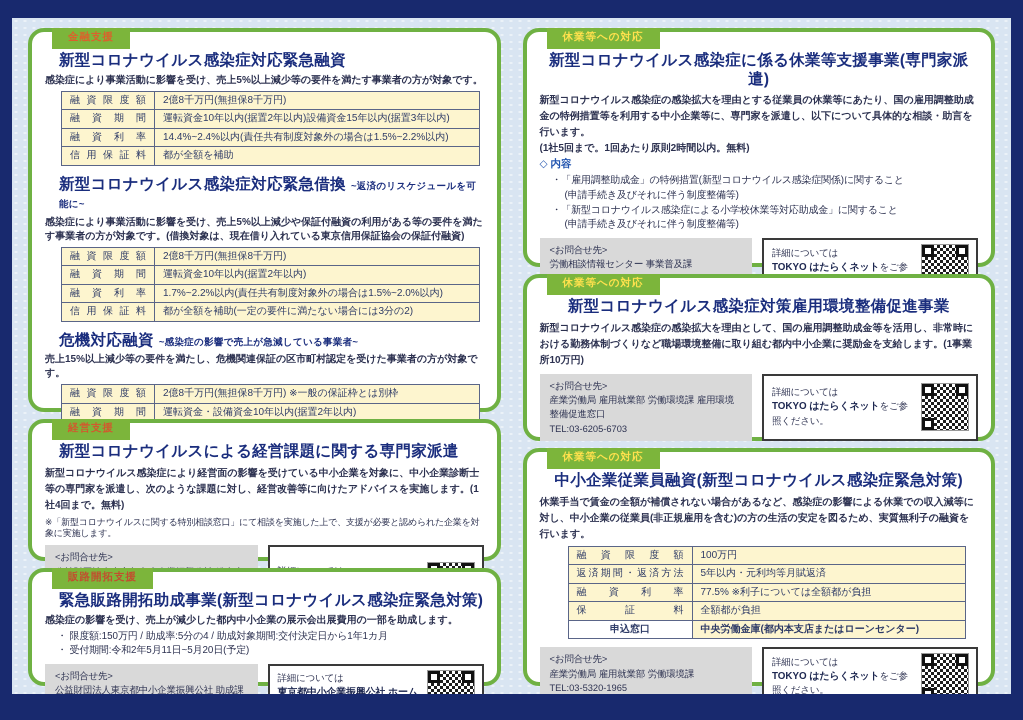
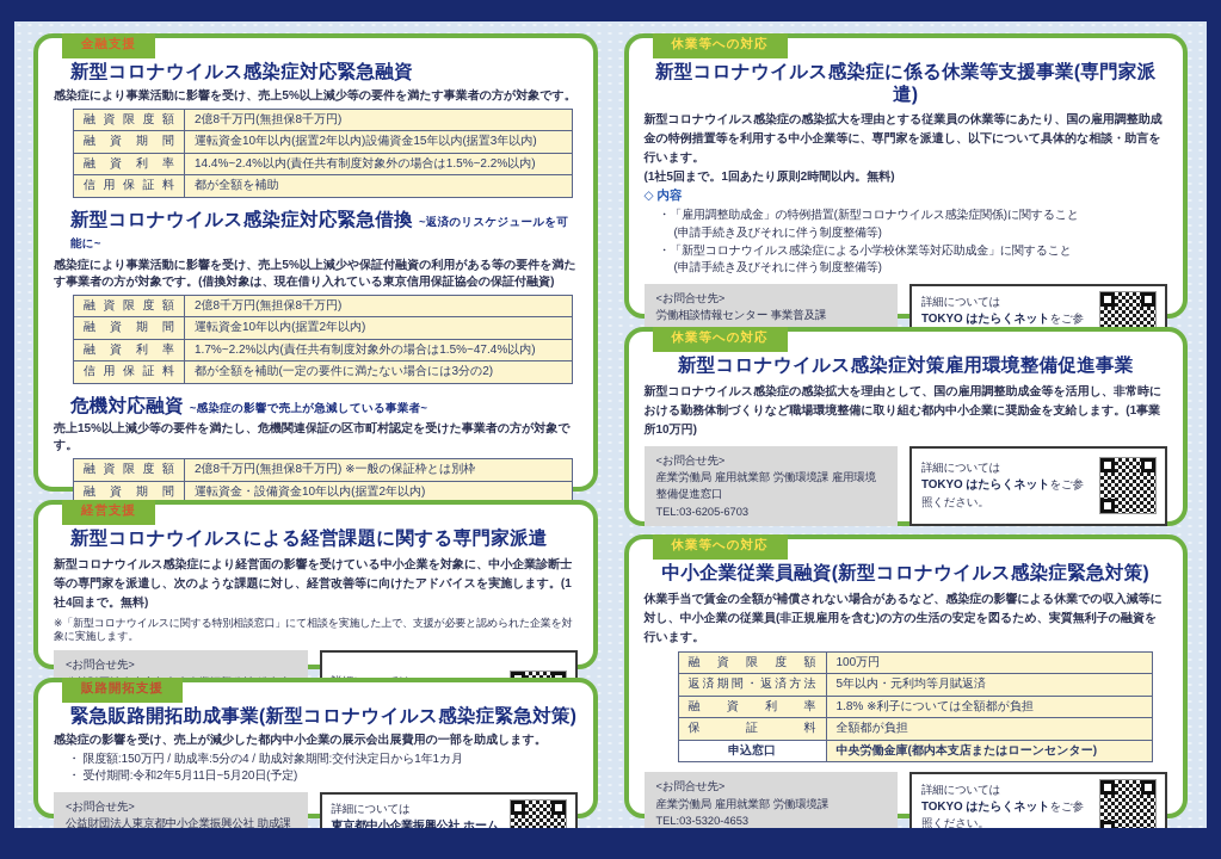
  金融支援
  新型コロナウイルス感染症対応緊急融資
  感染症により事業活動に影響を受け、売上5%以上減少等の要件を満たす事業者の方が対象です。
  融資限度額	2億8千万円(無担保8千万円)
  融資期間	運転資金10年以内(据置2年以内)設備資金15年以内(据置3年以内)
  融資利率	14.4%~2.4%以内(責任共有制度対象外の場合は1.5%~2.2%以内)
  信用保証料	都が全額を補助
  新型コロナウイルス感染症対応緊急借換 ~返済のリスケジュールを可能に~
  感染症により事業活動に影響を受け、売上5%以上減少や保証付融資の利用がある等の要件を満たす事業者の方が対象です。(借換対象は、現在借り入れている東京信用保証協会の保証付融資)
  融資限度額	2億8千万円(無担保8千万円)
  融資期間	運転資金10年以内(据置2年以内)
- 融資利率	1.7%~2.2%以内(責任共有制度対象外の場合は1.5%~2.0%以内)
+ 融資利率	1.7%~2.2%以内(責任共有制度対象外の場合は1.5%~47.4%以内)
  信用保証料	都が全額を補助(一定の要件に満たない場合には3分の2)
  危機対応融資 ~感染症の影響で売上が急減している事業者~
  売上15%以上減少等の要件を満たし、危機関連保証の区市町村認定を受けた事業者の方が対象です。
  融資限度額	2億8千万円(無担保8千万円) ※一般の保証枠とは別枠
  融資期間	運転資金・設備資金10年以内(据置2年以内)
  経営支援
  新型コロナウイルスによる経営課題に関する専門家派遣
  新型コロナウイルス感染症により経営面の影響を受けている中小企業を対象に、中小企業診断士等の専門家を派遣し、次のような課題に対し、経営改善等に向けたアドバイスを実施します。(1社4回まで。無料)
  ※「新型コロナウイルスに関する特別相談窓口」にて相談を実施した上で、支援が必要と認められた企業を対象に実施します。
  <お問合せ先>
  販路開拓支援
  緊急販路開拓助成事業(新型コロナウイルス感染症緊急対策)
  感染症の影響を受け、売上が減少した都内中小企業の展示会出展費用の一部を助成します。
  ・ 限度額:150万円 / 助成率:5分の4 / 助成対象期間:交付決定日から1年1カ月
  ・ 受付期間:令和2年5月11日~5月20日(予定)
  <お問合せ先>
  公益財団法人東京都中小企業振興公社 助成課
  詳細については
  休業等への対応
  新型コロナウイルス感染症に係る休業等支援事業(専門家派遣)
  新型コロナウイルス感染症の感染拡大を理由とする従業員の休業等にあたり、国の雇用調整助成金の特例措置等を利用する中小企業等に、専門家を派遣し、以下について具体的な相談・助言を行います。
  (1社5回まで。1回あたり原則2時間以内。無料)
  ◇ 内容
  ・「雇用調整助成金」の特例措置(新型コロナウイルス感染症関係)に関すること
  (申請手続き及びそれに伴う制度整備等)
  ・「新型コロナウイルス感染症による小学校休業等対応助成金」に関すること
  (申請手続き及びそれに伴う制度整備等)
  <お問合せ先>
  労働相談情報センター 事業普及課
  詳細については
  TOKYO はたらくネットをご参
  休業等への対応
  新型コロナウイルス感染症対策雇用環境整備促進事業
  新型コロナウイルス感染症の感染拡大を理由として、国の雇用調整助成金等を活用し、非常時における勤務体制づくりなど職場環境整備に取り組む都内中小企業に奨励金を支給します。(1事業所10万円)
  <お問合せ先>
  産業労働局 雇用就業部 労働環境課 雇用環境整備促進窓口
  TEL:03-6205-6703
  詳細については
  TOKYO はたらくネットをご参照ください。
  休業等への対応
  中小企業従業員融資(新型コロナウイルス感染症緊急対策)
  休業手当で賃金の全額が補償されない場合があるなど、感染症の影響による休業での収入減等に対し、中小企業の従業員(非正規雇用を含む)の方の生活の安定を図るため、実質無利子の融資を行います。
  融資限度額	100万円
  返済期間・返済方法	5年以内・元利均等月賦返済
- 融資利率	77.5% ※利子については全額都が負担
+ 融資利率	1.8% ※利子については全額都が負担
  保証料	全額都が負担
  申込窓口	中央労働金庫(都内本支店またはローンセンター)
  <お問合せ先>
  産業労働局 雇用就業部 労働環境課
- TEL:03-5320-1965
+ TEL:03-5320-4653
  詳細については
  TOKYO はたらくネットをご参照ください。
